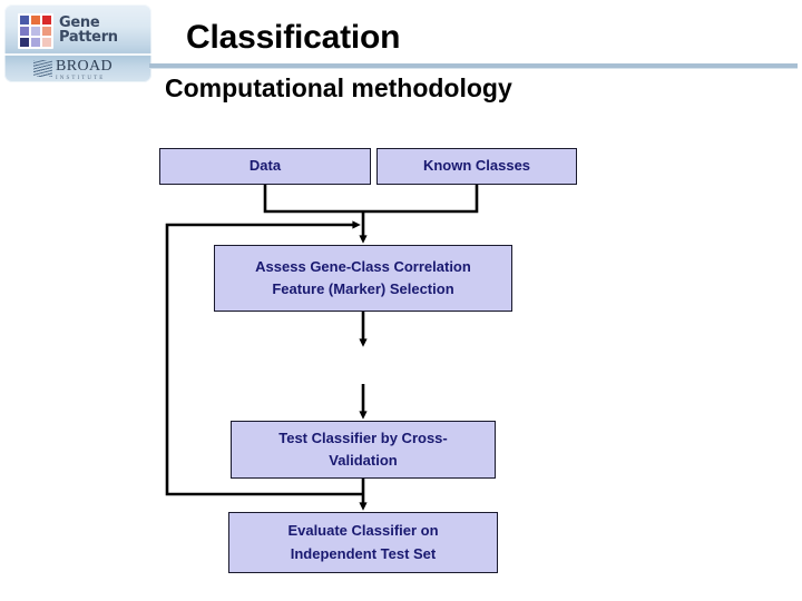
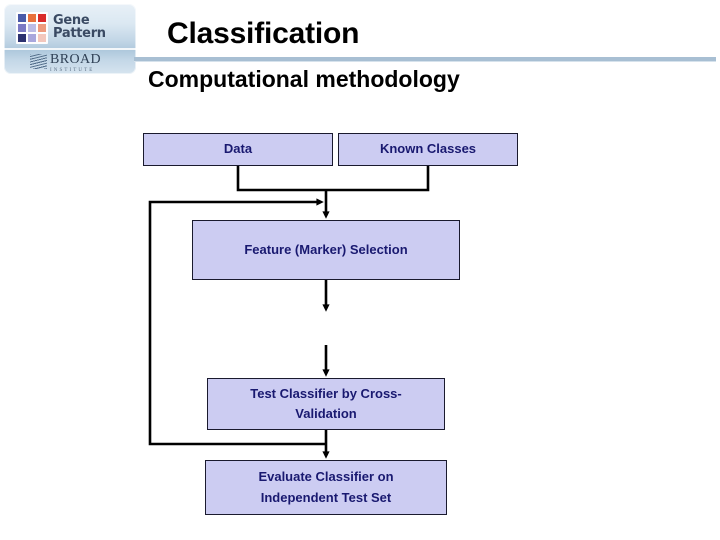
  Gene
  Pattern
  BROAD
  Classification
  Computational methodology
  Data
  Known Classes
- Assess Gene-Class Correlation
  Feature (Marker) Selection
  Test Classifier by Cross-
  Validation
  Evaluate Classifier on
  Independent Test Set
